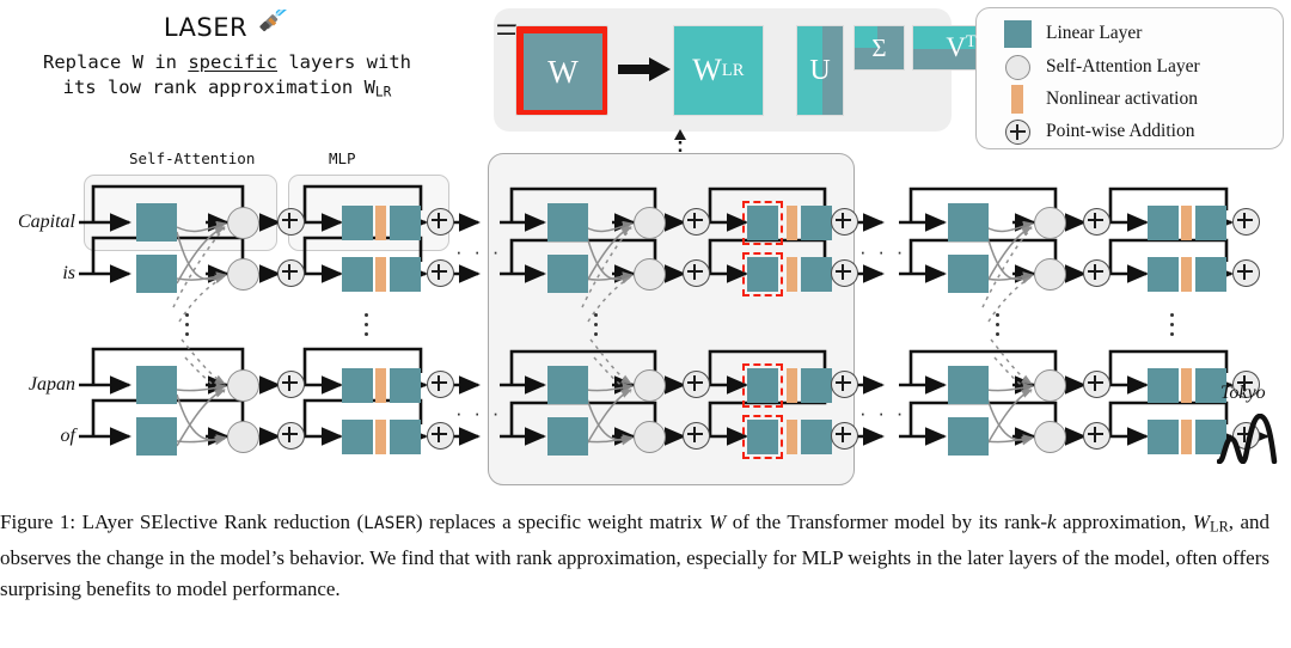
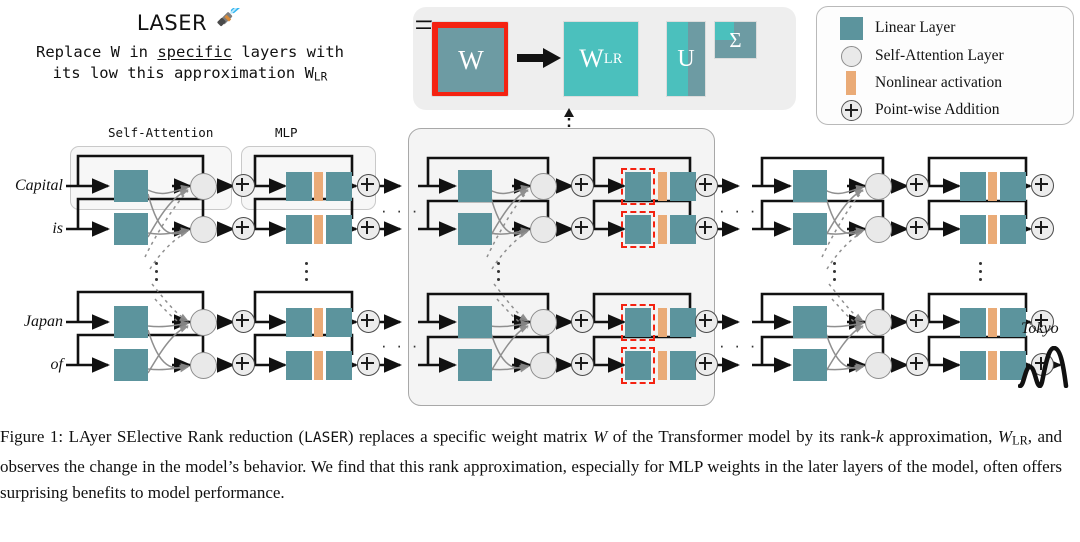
  LASER
  Replace W in specific layers with
- its low rank approximation WLR
+ its low this approximation WLR
  W
  W
  LR
  =
  U
  Σ
- VT
  Linear Layer
  Self-Attention Layer
  Nonlinear activation
  Point-wise Addition
  Self-Attention
  MLP
  Capital
  is
  Japan
  of
  · · ·
  · · ·
  · · ·
  · · ·
  Tokyo
- Figure 1: LAyer SElective Rank reduction (LASER) replaces a specific weight matrix W of the Transformer model by its rank-k approximation, WLR, and observes the change in the model’s behavior. We find that with rank approximation, especially for MLP weights in the later layers of the model, often offers surprising benefits to model performance.
+ Figure 1: LAyer SElective Rank reduction (LASER) replaces a specific weight matrix W of the Transformer model by its rank-k approximation, WLR, and observes the change in the model’s behavior. We find that this rank approximation, especially for MLP weights in the later layers of the model, often offers surprising benefits to model performance.
